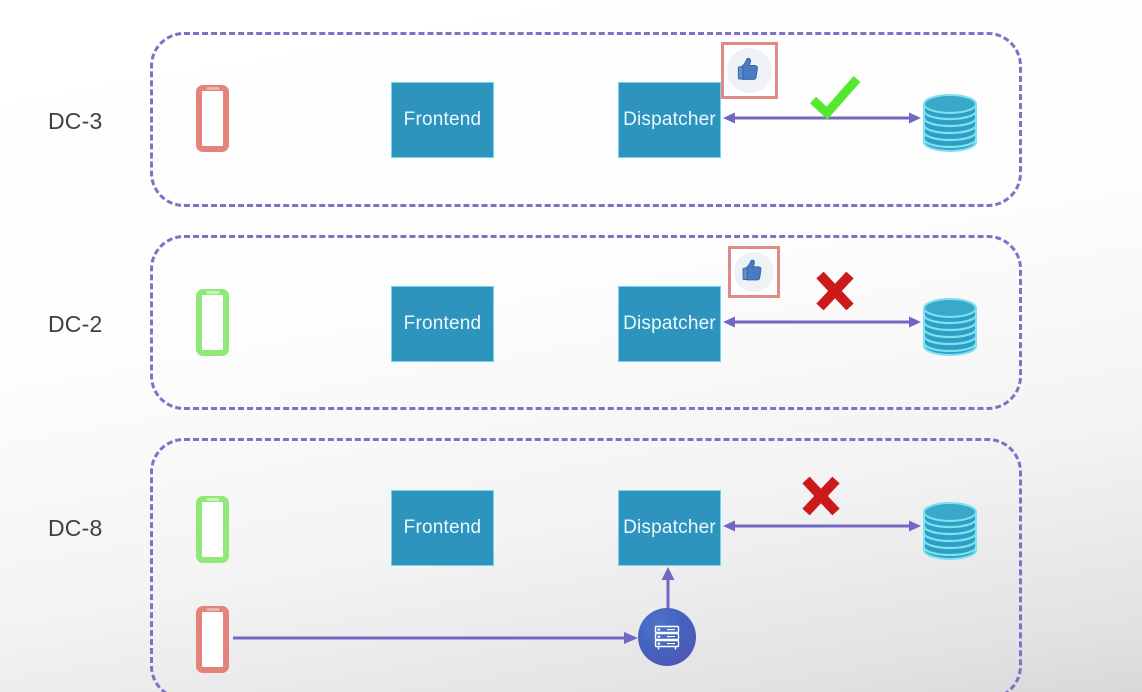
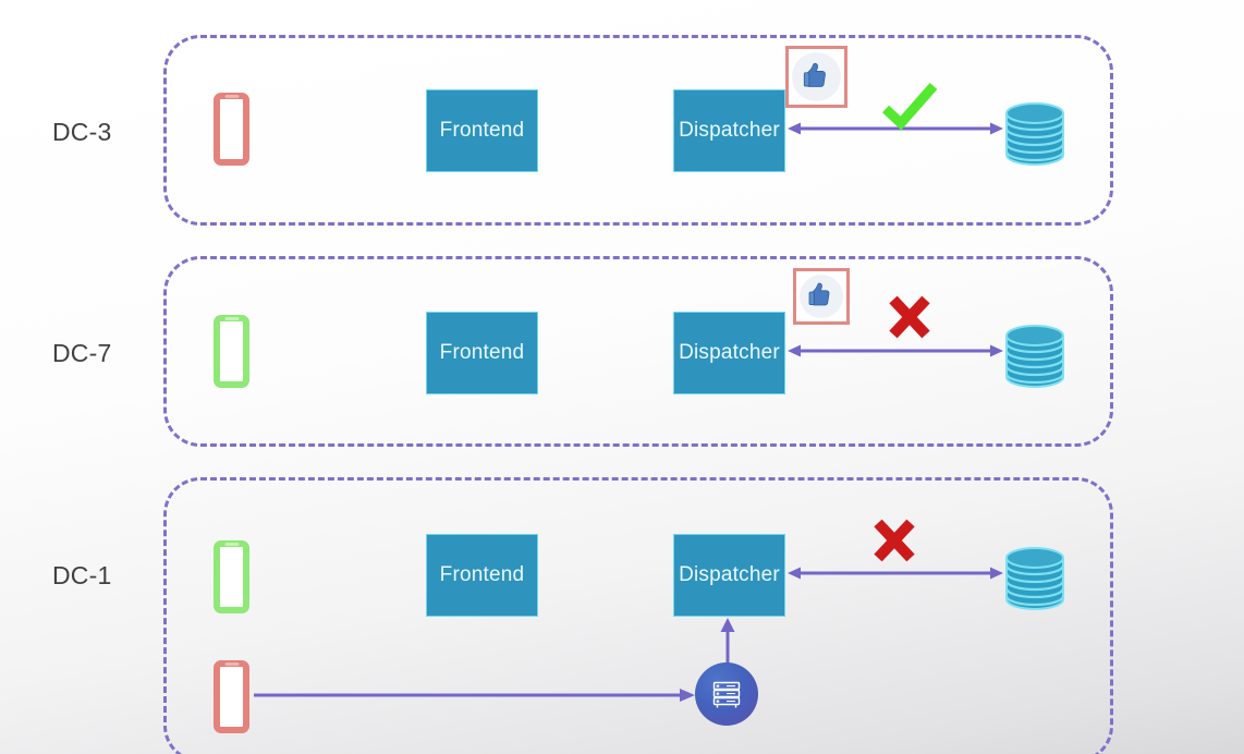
  DC-3
  Frontend
  Dispatcher
- DC-2
+ DC-7
  Frontend
  Dispatcher
- DC-8
+ DC-1
  Frontend
  Dispatcher
